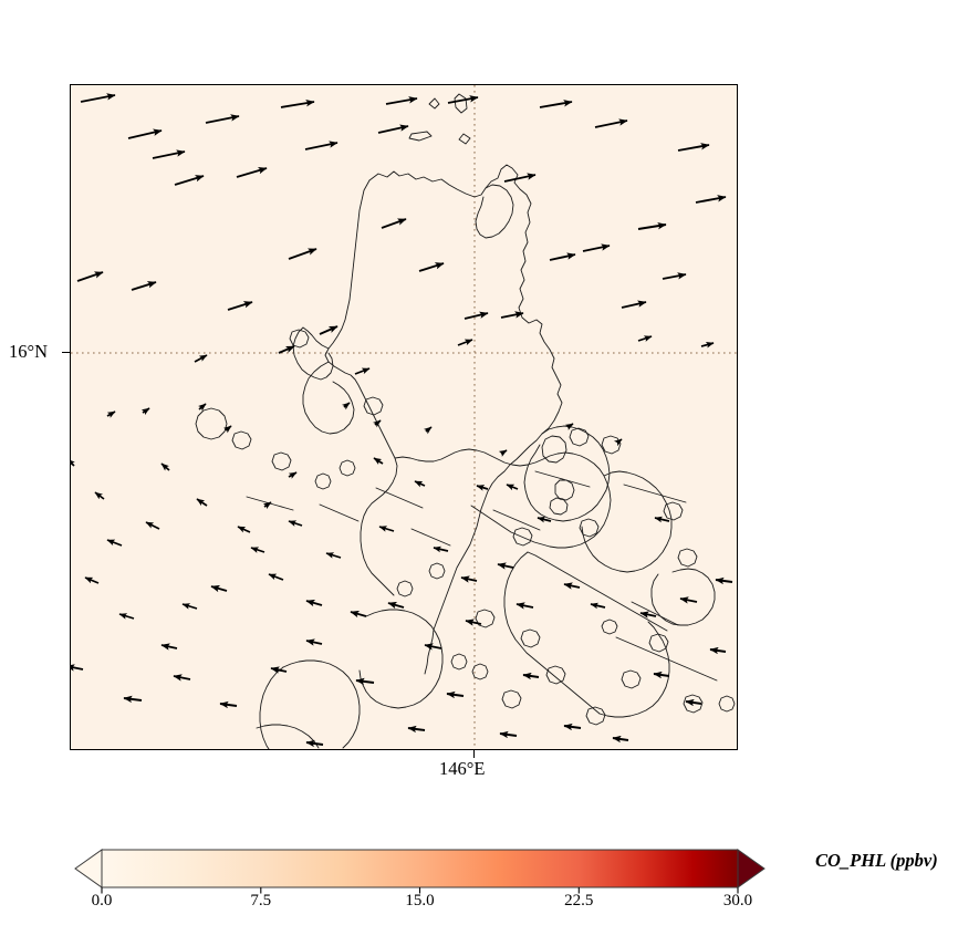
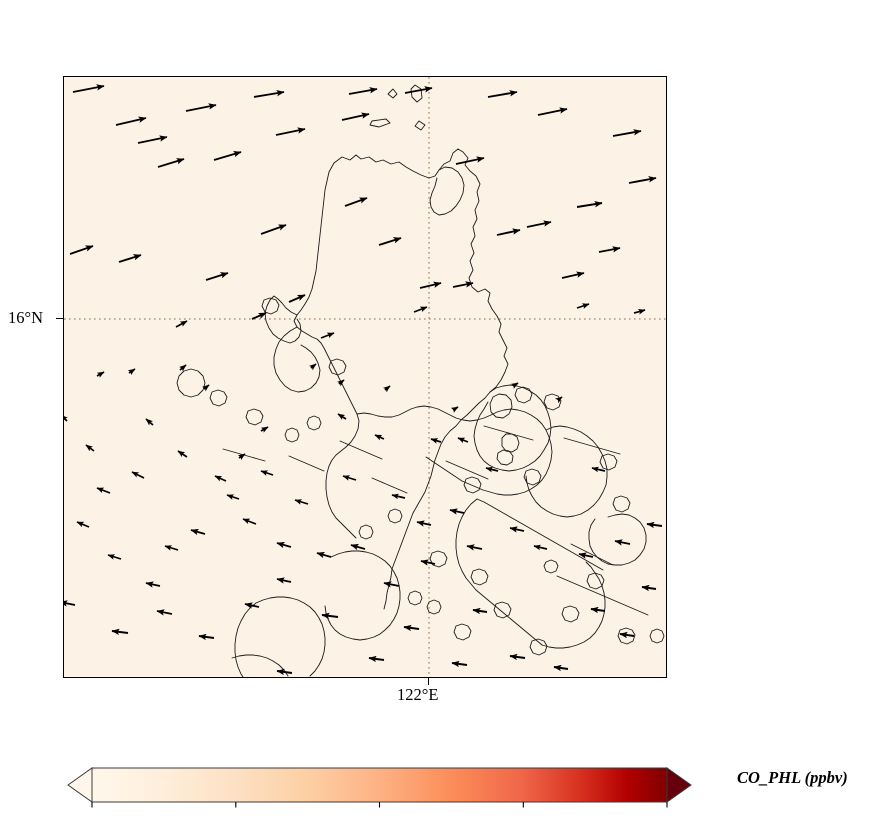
  16°N
- 146°E
+ 122°E
- 0.0
- 7.5
- 15.0
- 22.5
- 30.0
  CO_PHL (ppbv)
